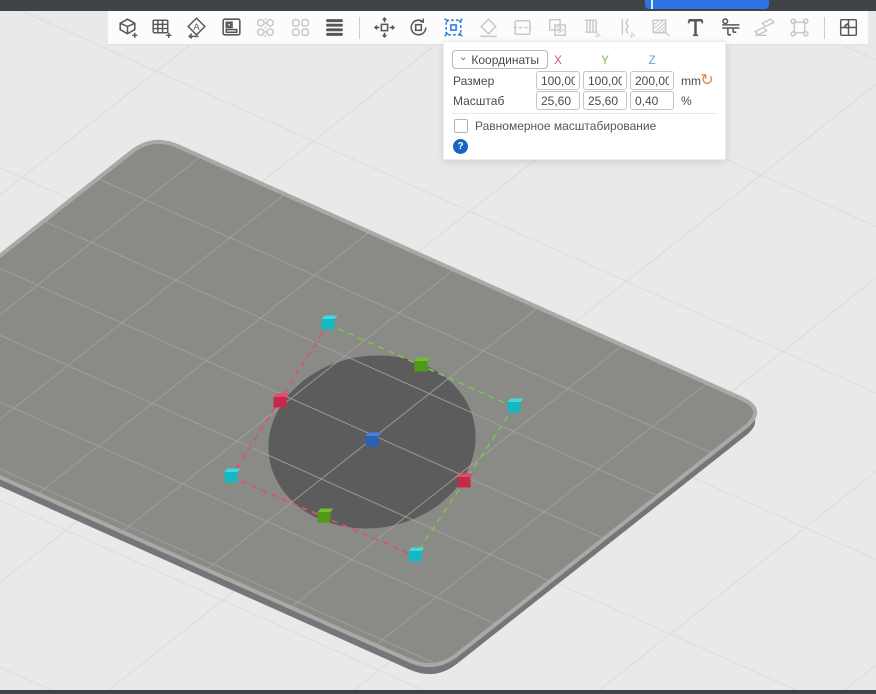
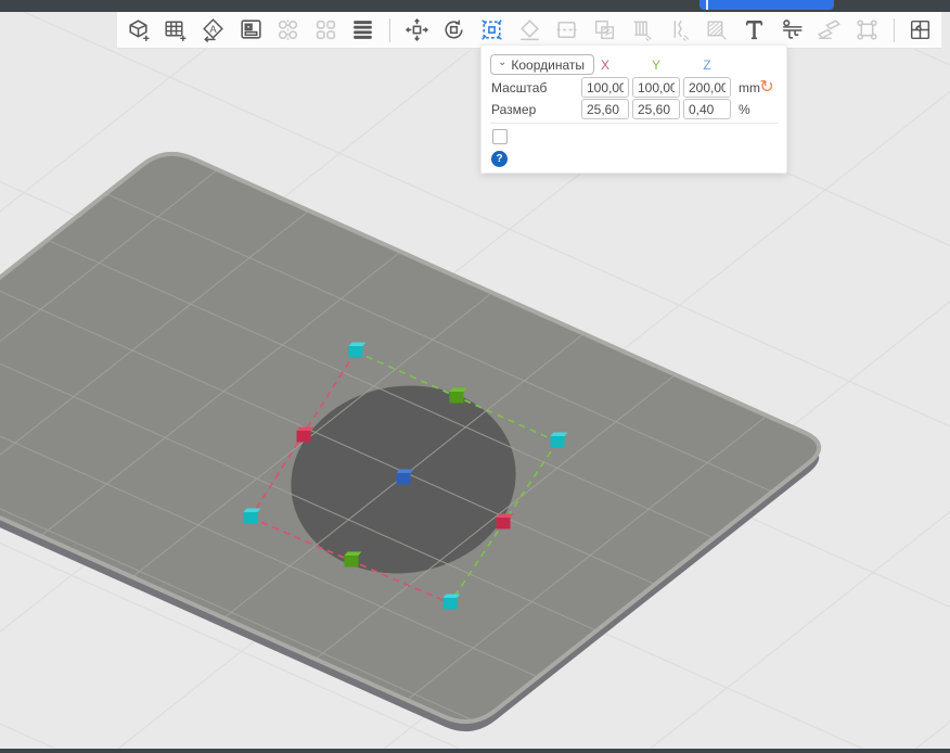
  A
  ⌄
  Координаты
  X
  Y
  Z
- Размер
+ Масштаб
  100,00
  100,00
  200,00
  mm
- Масштаб
+ Размер
  25,60
  25,60
  0,40
  %
- Равномерное масштабирование
  ?
